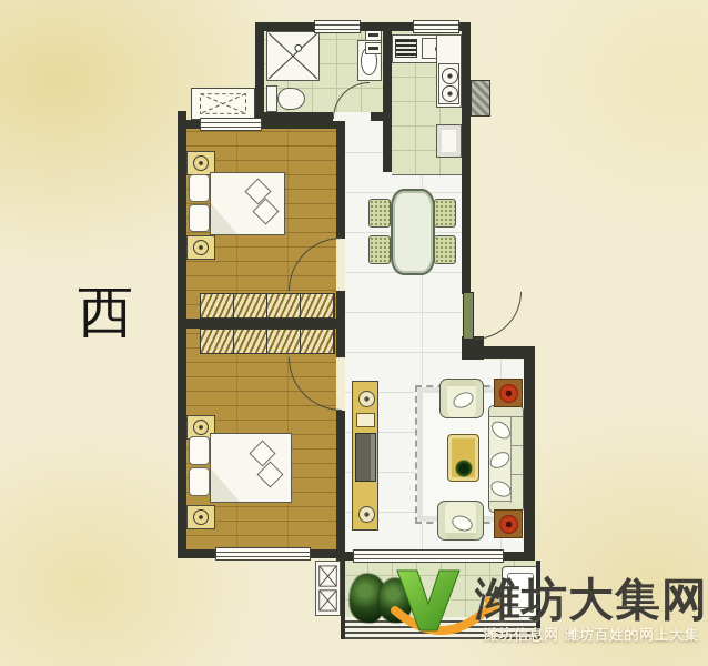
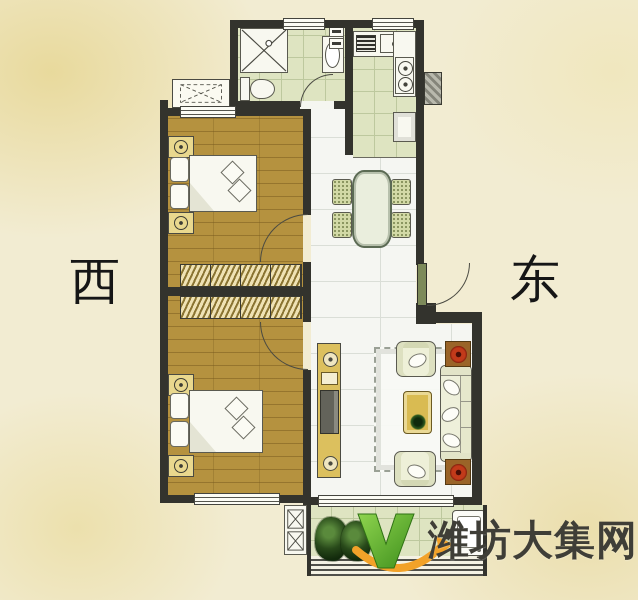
  西
+ 东
  潍坊大集网
- 潍坊信息网 潍坊百姓的网上大集
